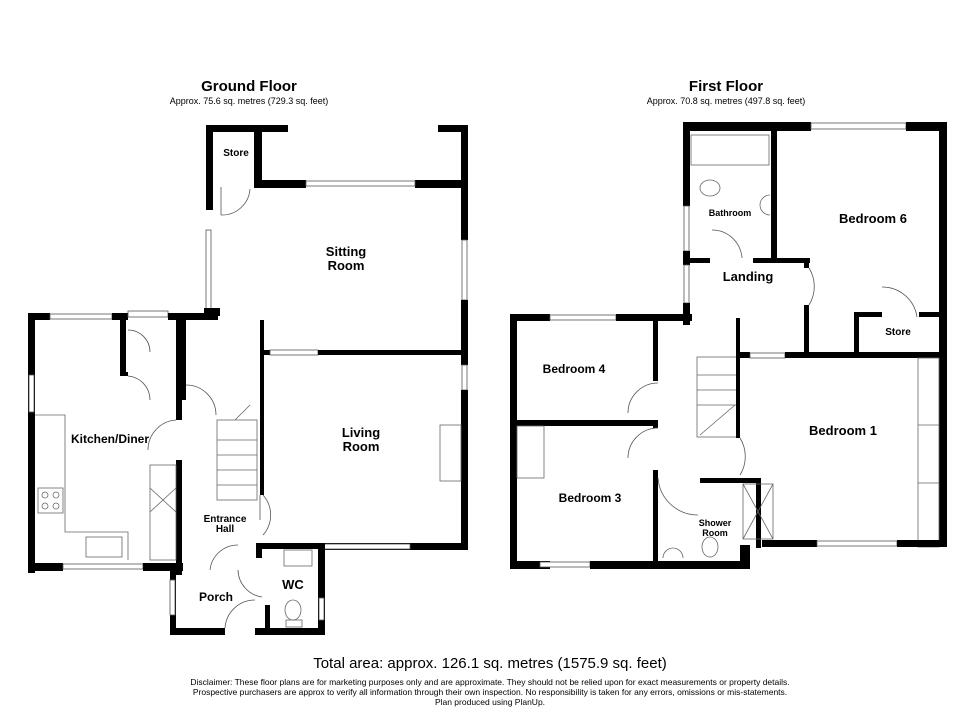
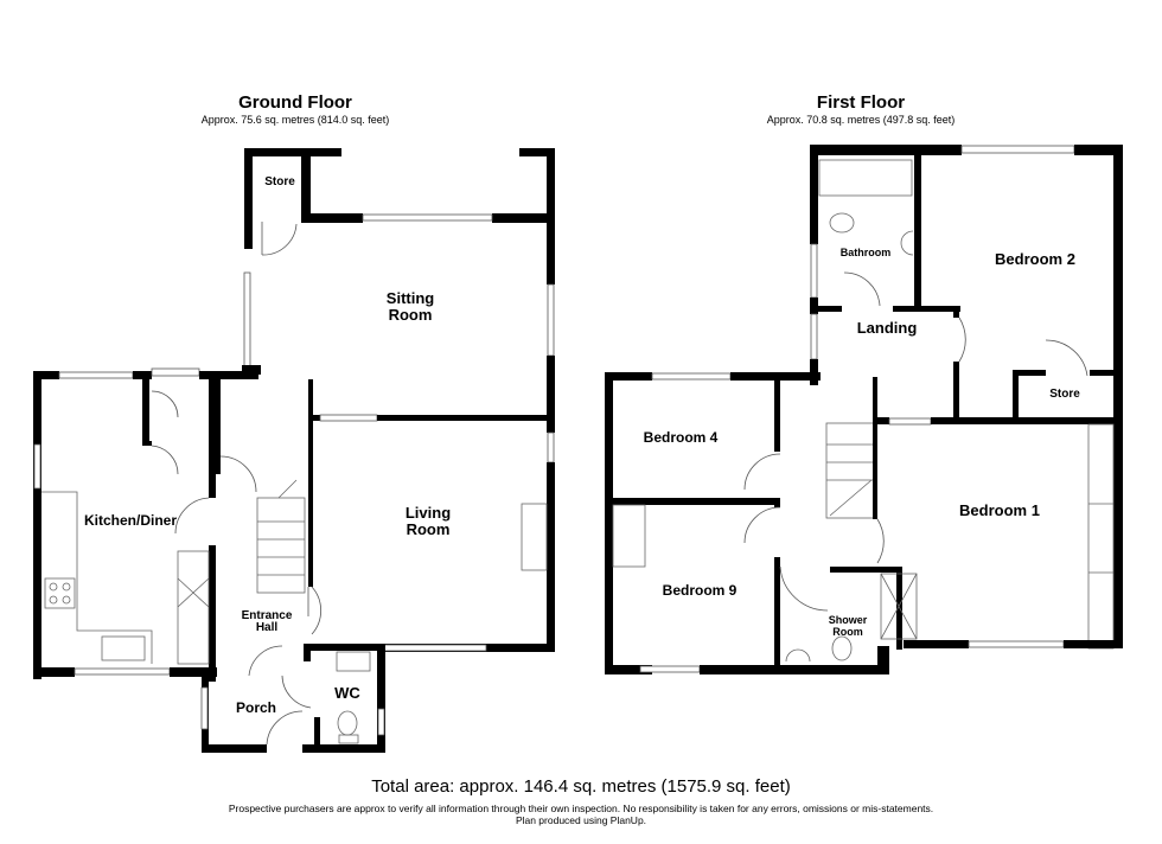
  Ground Floor
- Approx. 75.6 sq. metres (729.3 sq. feet)
+ Approx. 75.6 sq. metres (814.0 sq. feet)
  First Floor
  Approx. 70.8 sq. metres (497.8 sq. feet)
  Store
  Sitting
  Room
  Living
  Room
  Kitchen/Diner
  Entrance
  Hall
  Porch
  WC
  Bathroom
- Bedroom 6
+ Bedroom 2
  Landing
  Store
  Bedroom 4
- Bedroom 3
+ Bedroom 9
  Bedroom 1
  Shower
  Room
- Total area: approx. 126.1 sq. metres (1575.9 sq. feet)
+ Total area: approx. 146.4 sq. metres (1575.9 sq. feet)
- Disclaimer: These floor plans are for marketing purposes only and are approximate. They should not be relied upon for exact measurements or property details.
  Prospective purchasers are approx to verify all information through their own inspection. No responsibility is taken for any errors, omissions or mis-statements.
  Plan produced using PlanUp.
